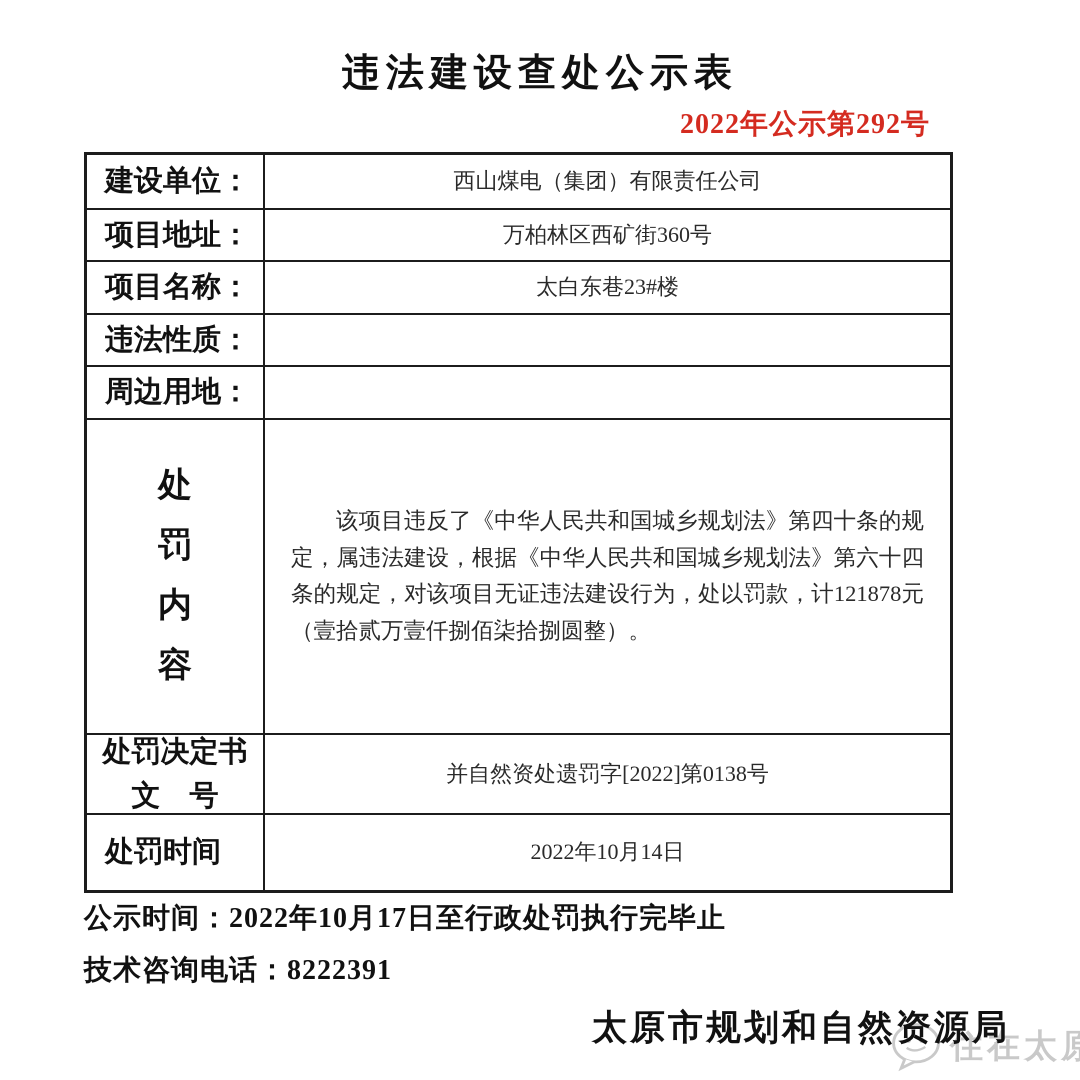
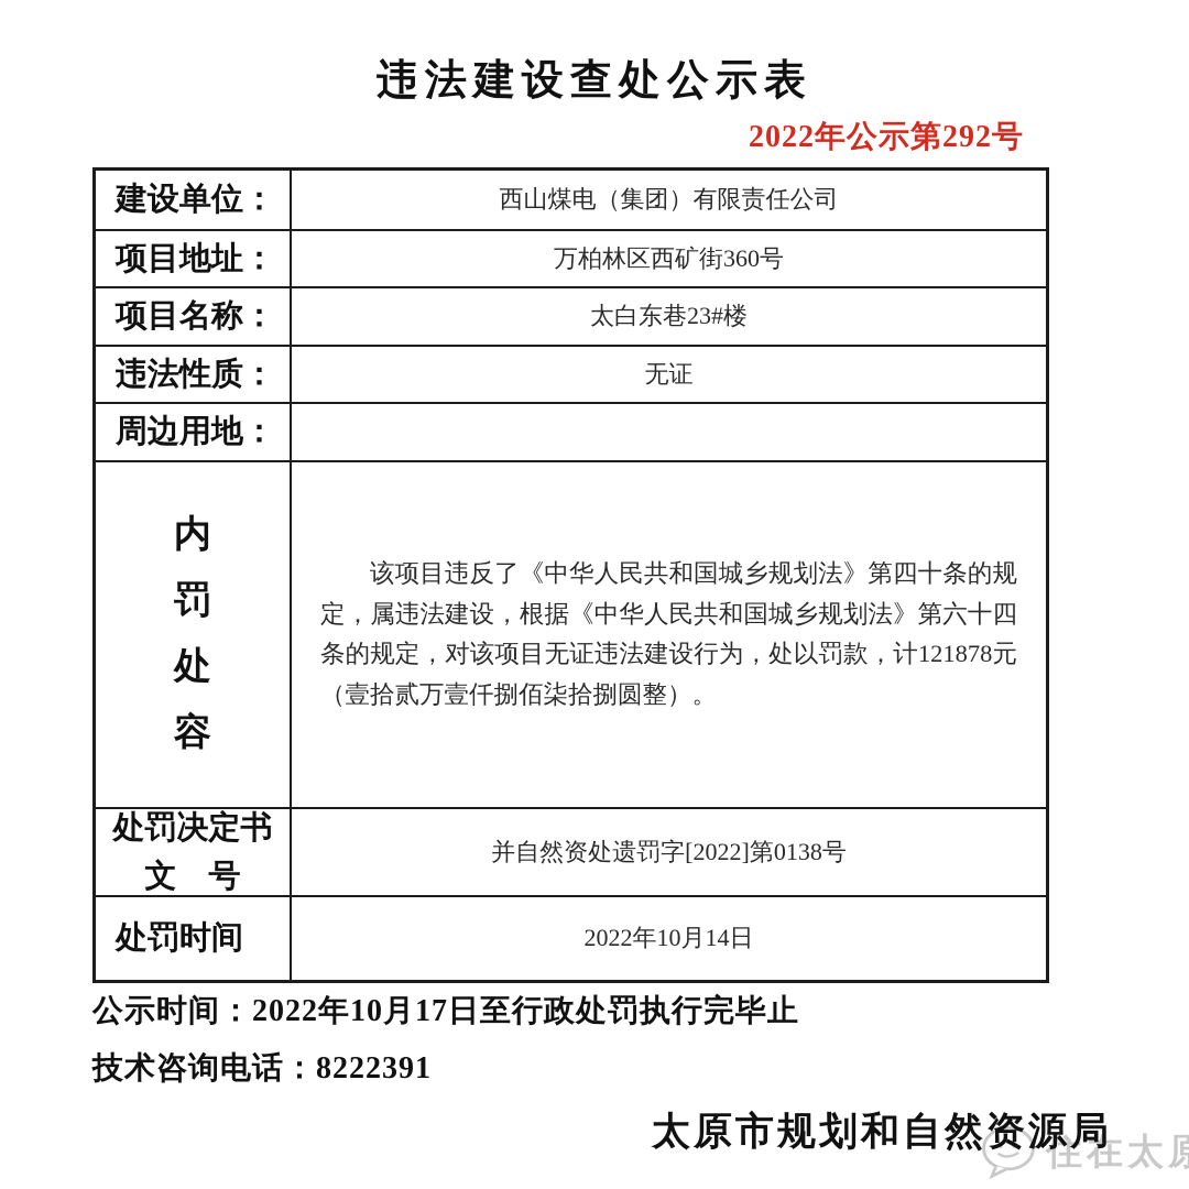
  违法建设查处公示表
  2022年公示第292号
  建设单位：
  西山煤电（集团）有限责任公司
  项目地址：
  万柏林区西矿街360号
  项目名称：
  太白东巷23#楼
  违法性质：
+ 无证
  周边用地：
- 处
+ 内
  罚
- 内
+ 处
  容
  该项目违反了《中华人民共和国城乡规划法》第四十条的规定，属违法建设，根据《中华人民共和国城乡规划法》第六十四条的规定，对该项目无证违法建设行为，处以罚款，计121878元（壹拾贰万壹仟捌佰柒拾捌圆整）。
  处罚决定书
  文 号
  并自然资处遗罚字[2022]第0138号
  处罚时间
  2022年10月14日
  公示时间：2022年10月17日至行政处罚执行完毕止
  技术咨询电话：8222391
  住在太
  太原市规划和自然资源局
